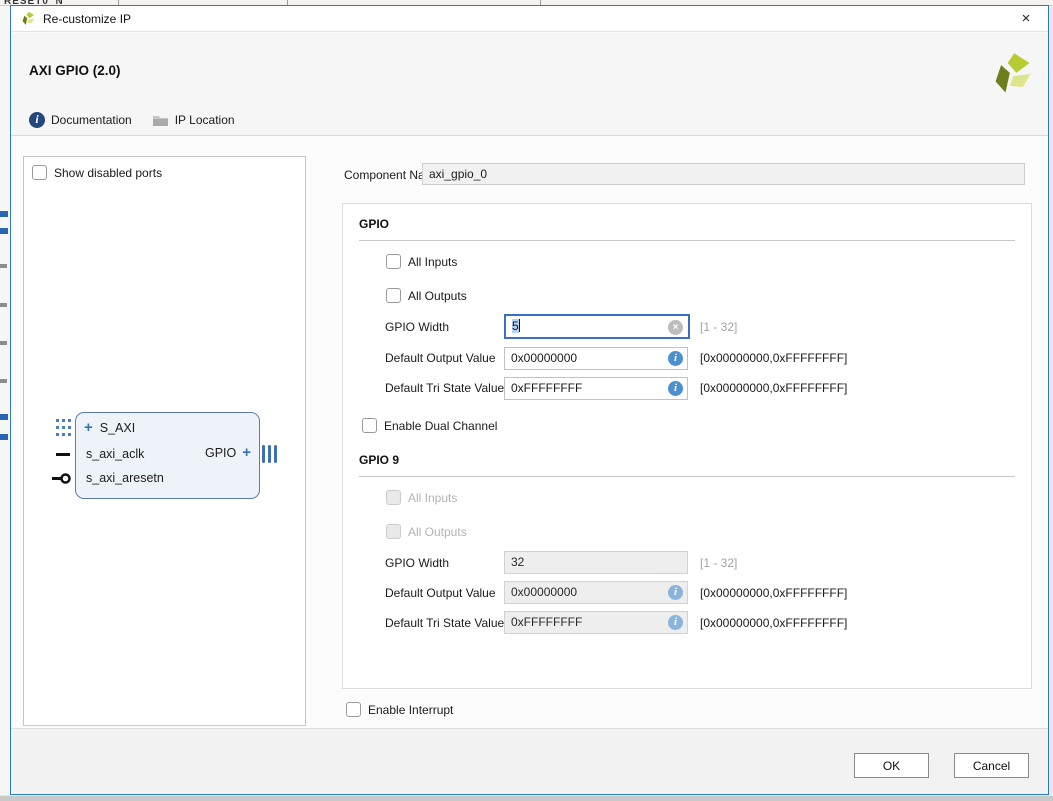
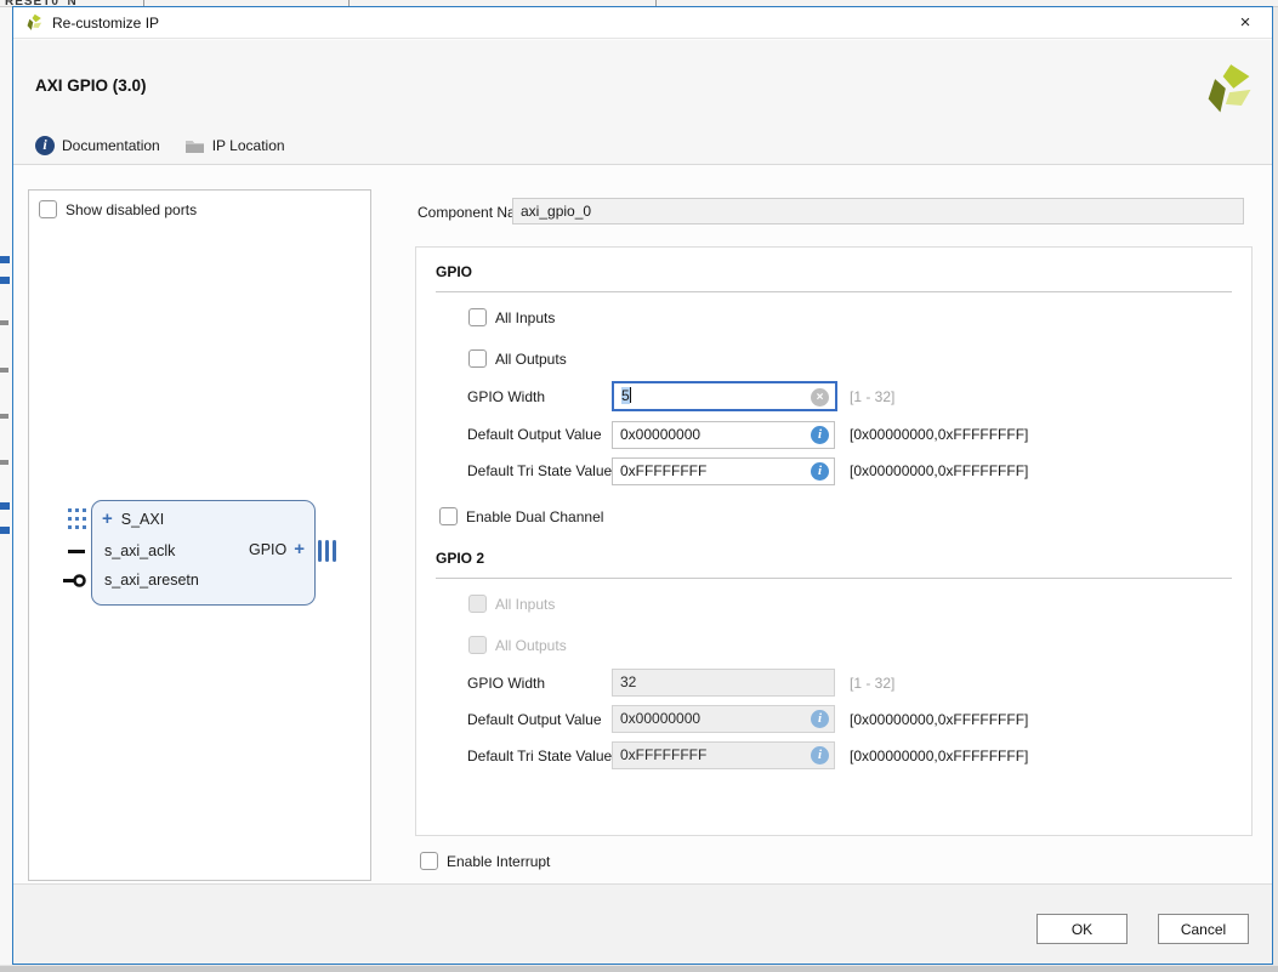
  RESET0_N
  Re-customize IP
  ×
- AXI GPIO (2.0)
+ AXI GPIO (3.0)
  i
  Documentation
  IP Location
  Show disabled ports
  +
  S_AXI
  s_axi_aclk
  s_axi_aresetn
  GPIO
  +
  Component N
  axi_gpio_0
  GPIO
  All Inputs
  All Outputs
  GPIO Width
  5
  ×
  [1 - 32]
  Default Output Value
  0x00000000
  i
  [0x00000000,0xFFFFFFFF]
  Default Tri State Value
  0xFFFFFFFF
  i
  [0x00000000,0xFFFFFFFF]
  Enable Dual Channel
- GPIO 9
+ GPIO 2
  All Inputs
  All Outputs
  GPIO Width
  32
  [1 - 32]
  Default Output Value
  0x00000000
  i
  [0x00000000,0xFFFFFFFF]
  Default Tri State Value
  0xFFFFFFFF
  i
  [0x00000000,0xFFFFFFFF]
  Enable Interrupt
  OK
  Cancel
